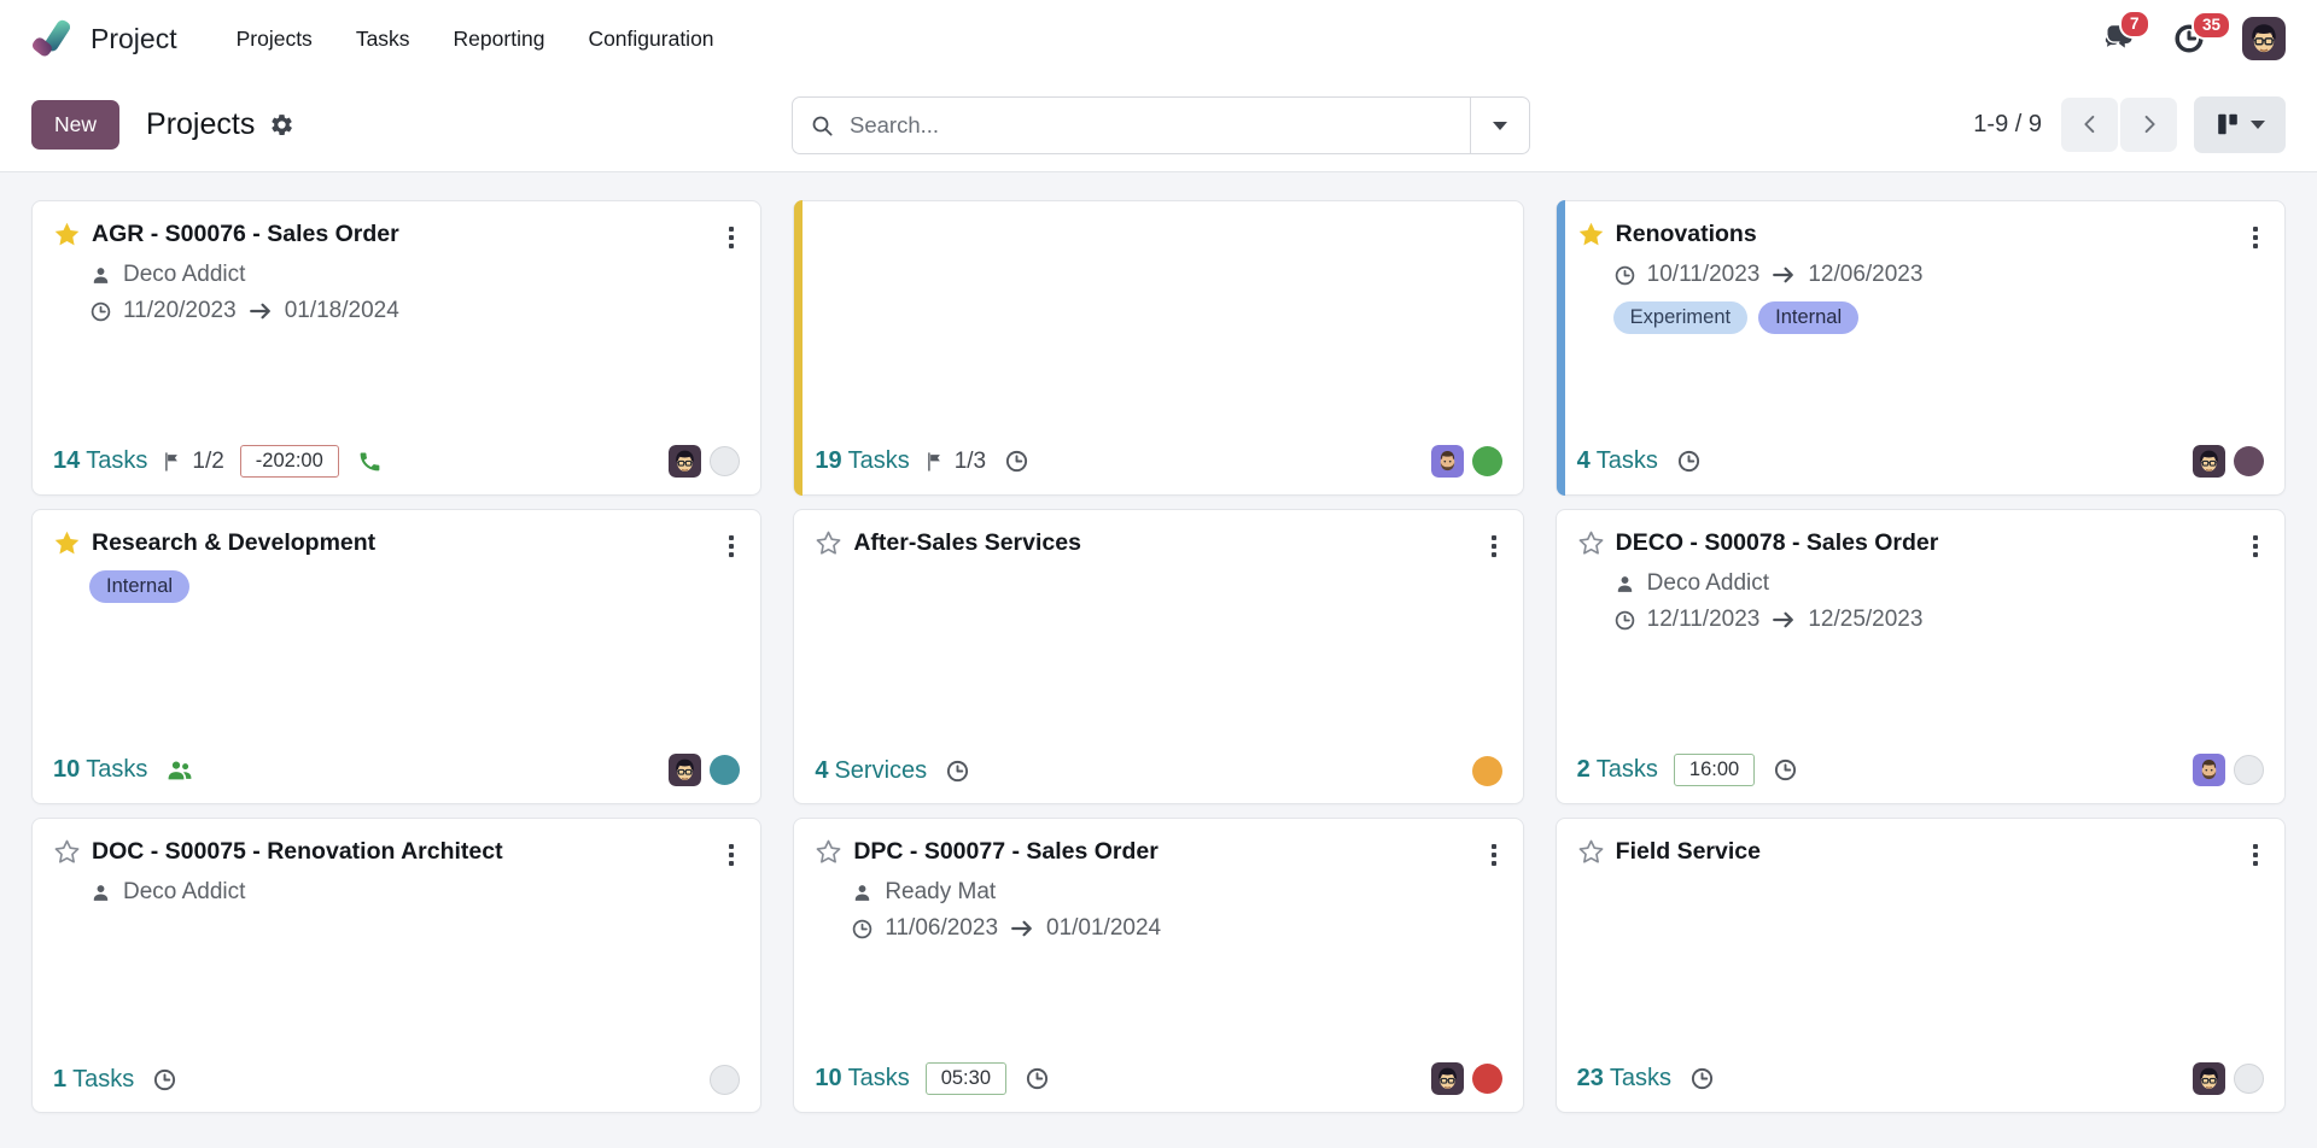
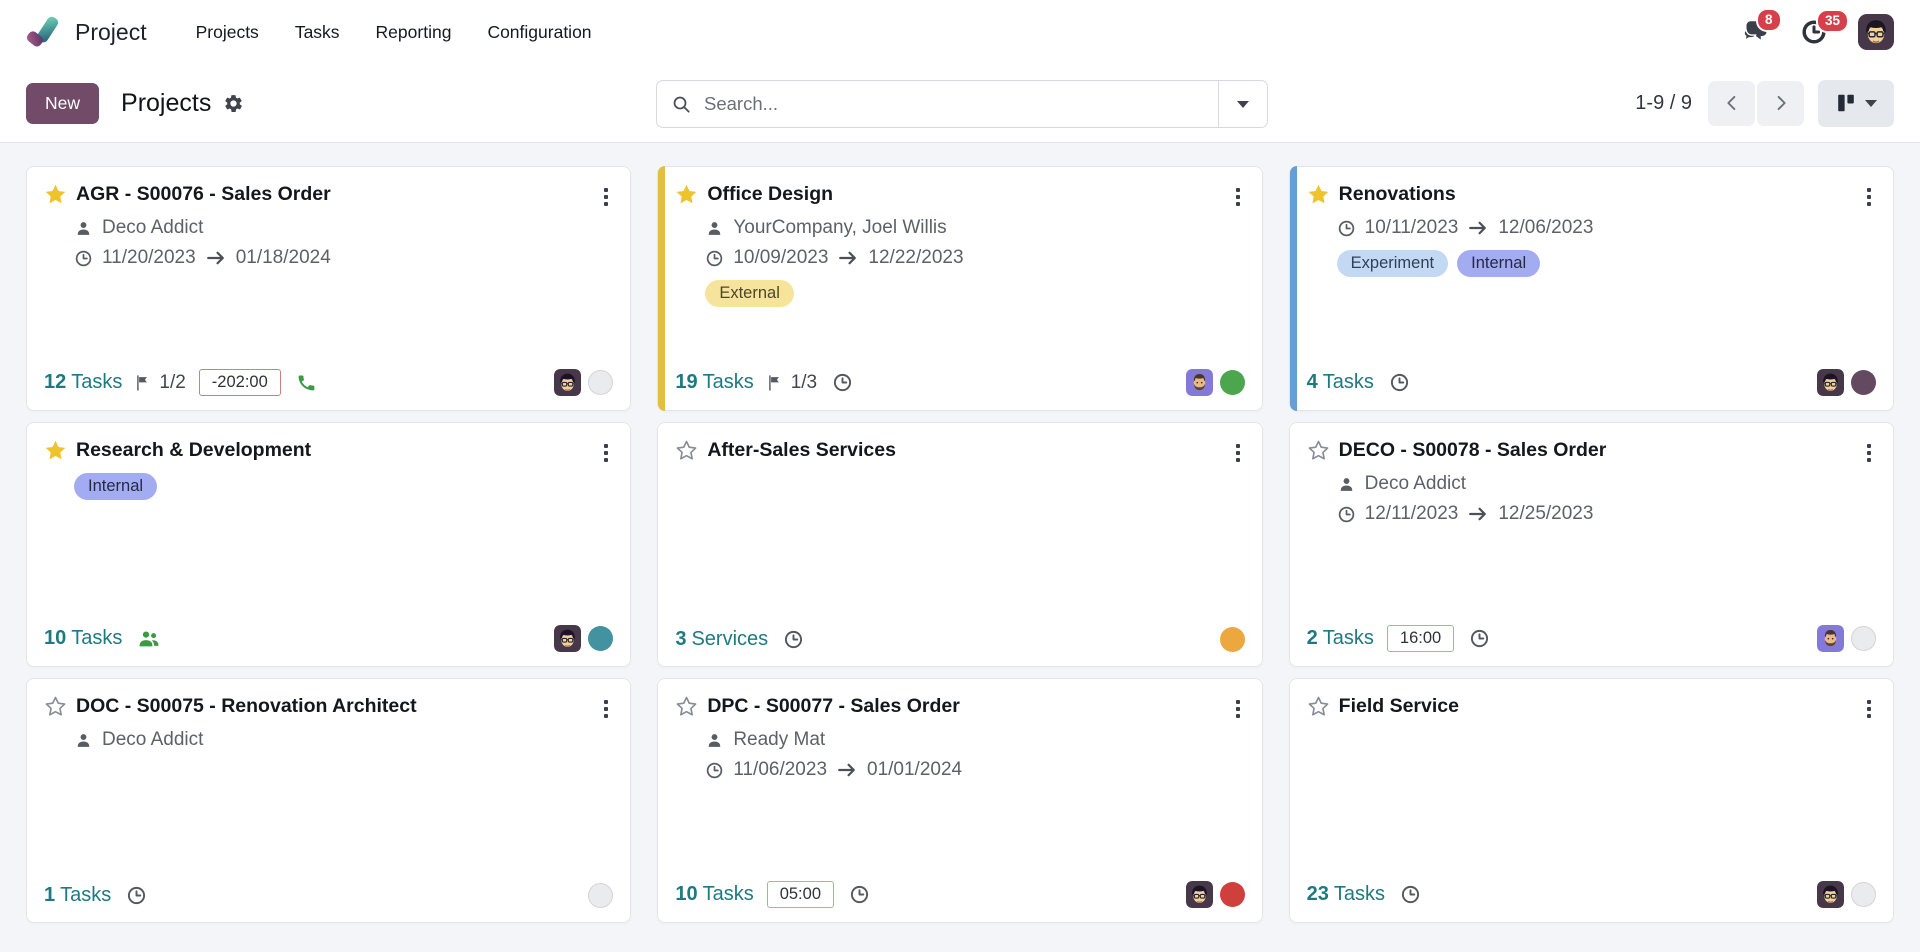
  Project
  Projects
  Tasks
  Reporting
  Configuration
- 7
+ 8
  35
  New
  Projects
  Search...
  1-9 / 9
  AGR - S00076 - Sales Order
  Deco Addict
  11/20/2023
  01/18/2024
- 14 Tasks
+ 12 Tasks
  1/2
  -202:00
+ Office Design
+ YourCompany, Joel Willis
+ 10/09/2023
+ 12/22/2023
+ External
  19 Tasks
  1/3
  Renovations
  10/11/2023
  12/06/2023
  Experiment
  Internal
  4 Tasks
  Research & Development
  Internal
  10 Tasks
  After-Sales Services
- 4 Services
+ 3 Services
  DECO - S00078 - Sales Order
  Deco Addict
  12/11/2023
  12/25/2023
  2 Tasks
  16:00
  DOC - S00075 - Renovation Architect
  Deco Addict
  1 Tasks
  DPC - S00077 - Sales Order
  Ready Mat
  11/06/2023
  01/01/2024
  10 Tasks
- 05:30
+ 05:00
  Field Service
  23 Tasks
